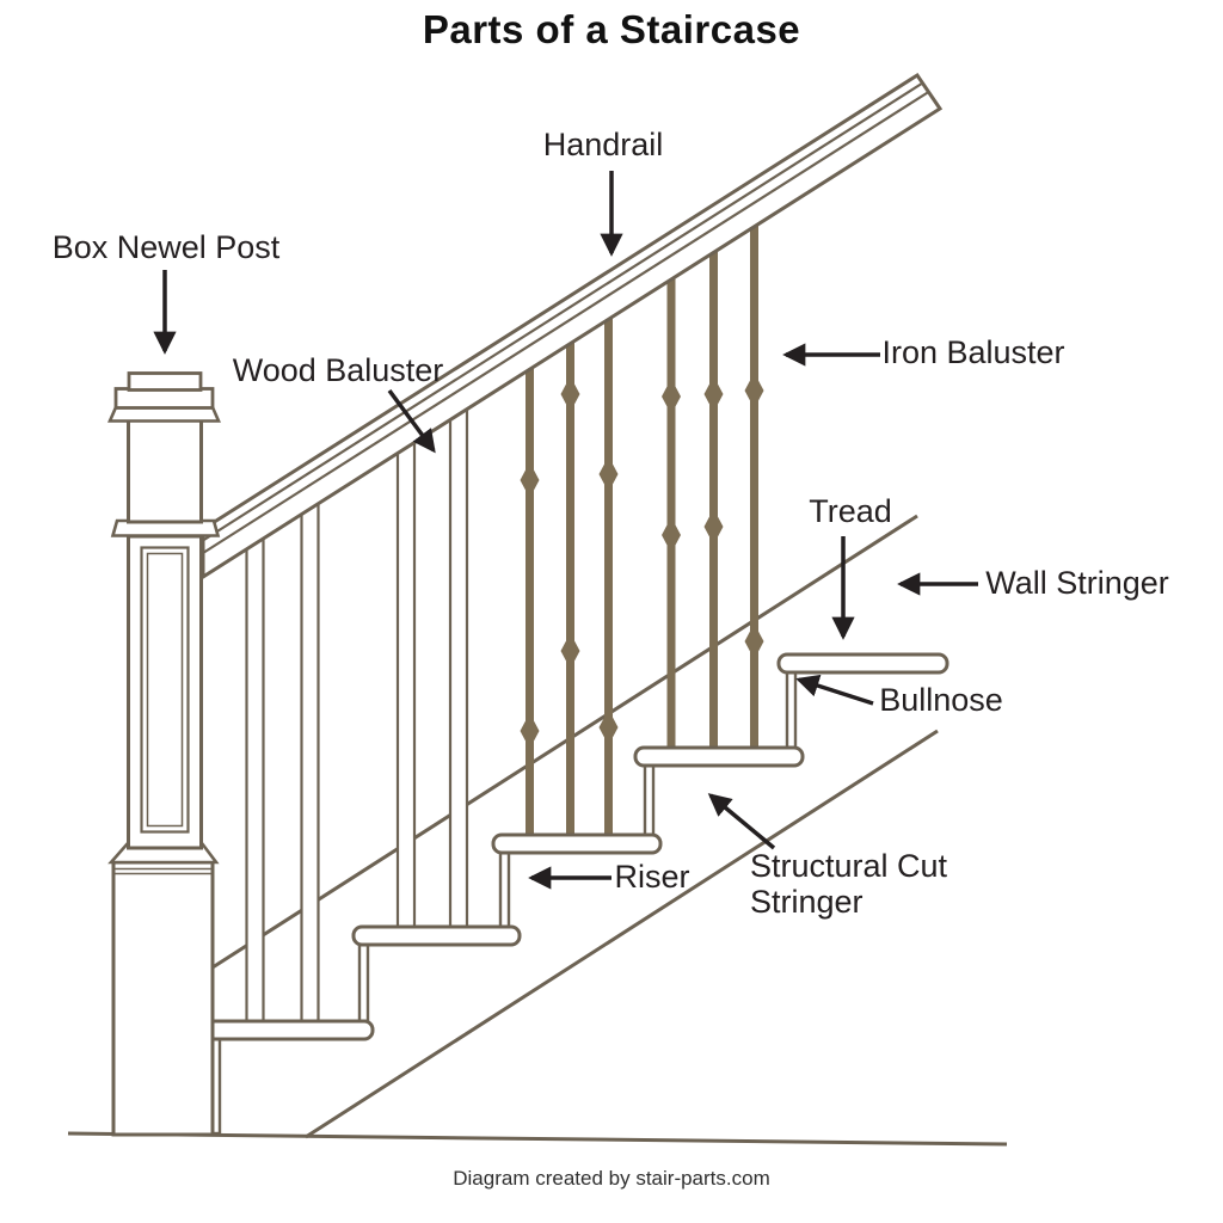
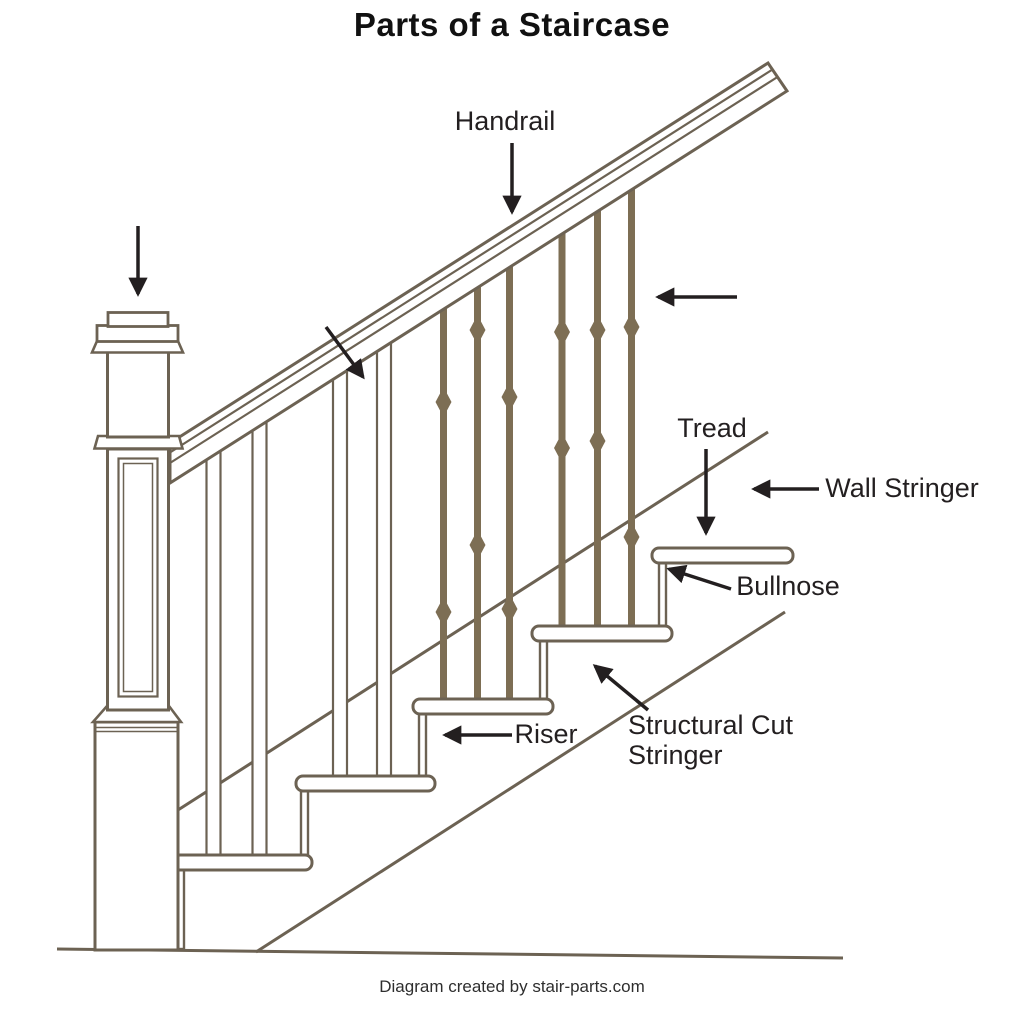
  Parts of a Staircase
  Handrail
- Box Newel Post
- Wood Baluster
- Iron Baluster
  Tread
  Wall Stringer
  Bullnose
  Riser
  Structural Cut
  Stringer
  Diagram created by stair-parts.com
